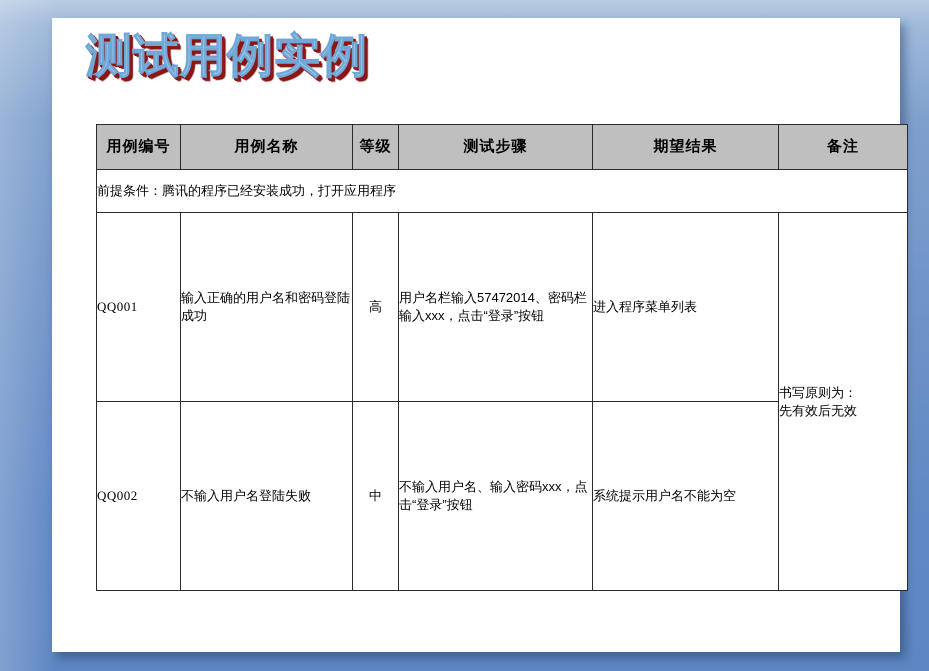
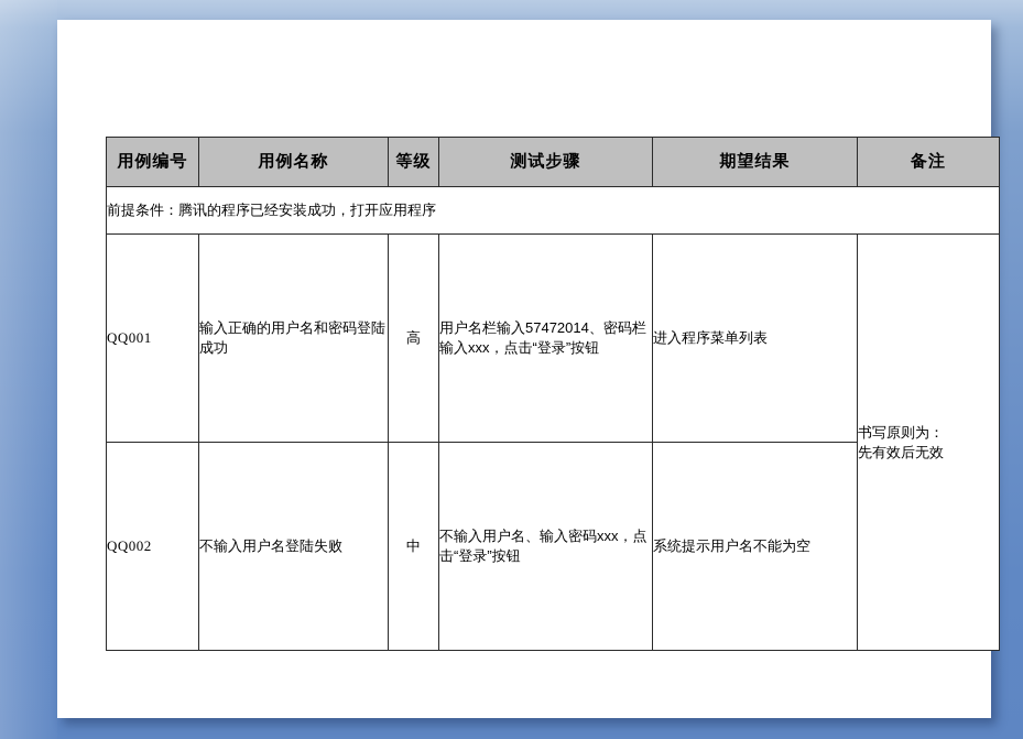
- 测试用例实例
  用例编号	用例名称	等级	测试步骤	期望结果	备注
  前提条件：腾讯的程序已经安装成功，打开应用程序
  QQ001	输入正确的用户名和密码登陆成功	高	用户名栏输入57472014、密码栏输入xxx，点击“登录”按钮	进入程序菜单列表	书写原则为： 先有效后无效
  QQ002	不输入用户名登陆失败	中	不输入用户名、输入密码xxx，点击“登录”按钮	系统提示用户名不能为空
